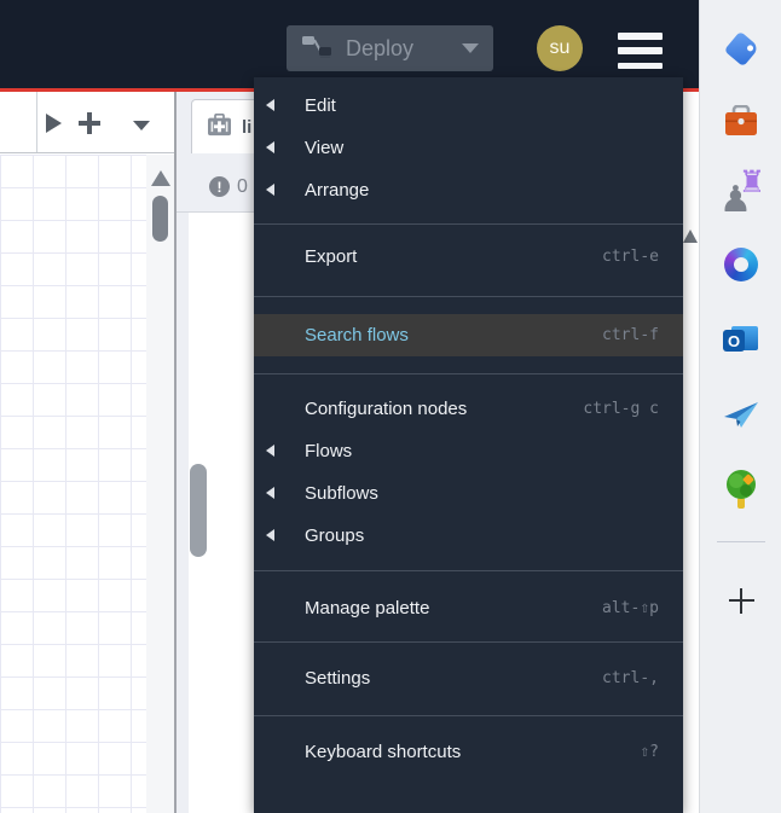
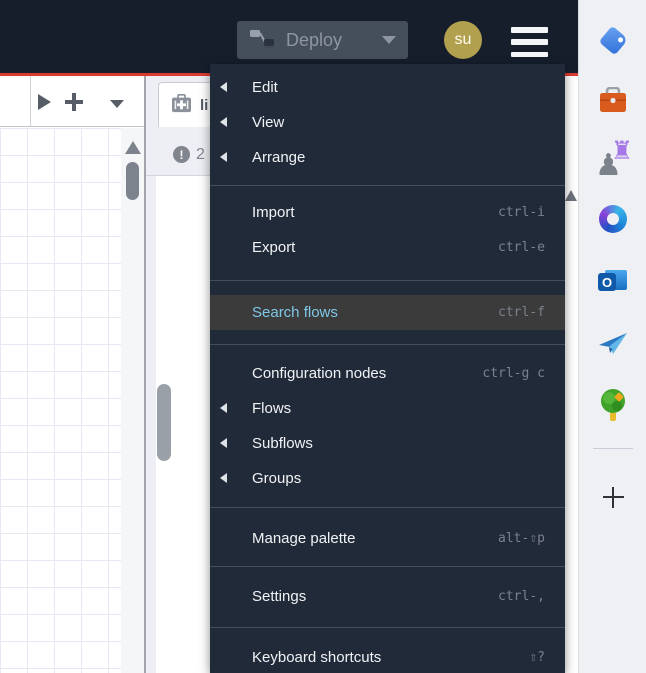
  Deploy
  su
  li
  !
- 0
+ 2
  Edit
  View
  Arrange
+ Import
+ ctrl-i
  Export
  ctrl-e
  Search flows
  ctrl-f
  Configuration nodes
  ctrl-g c
  Flows
  Subflows
  Groups
  Manage palette
  alt-⇧p
  Settings
  ctrl-,
  Keyboard shortcuts
  ⇧?
  ♜
  ♟
  O
